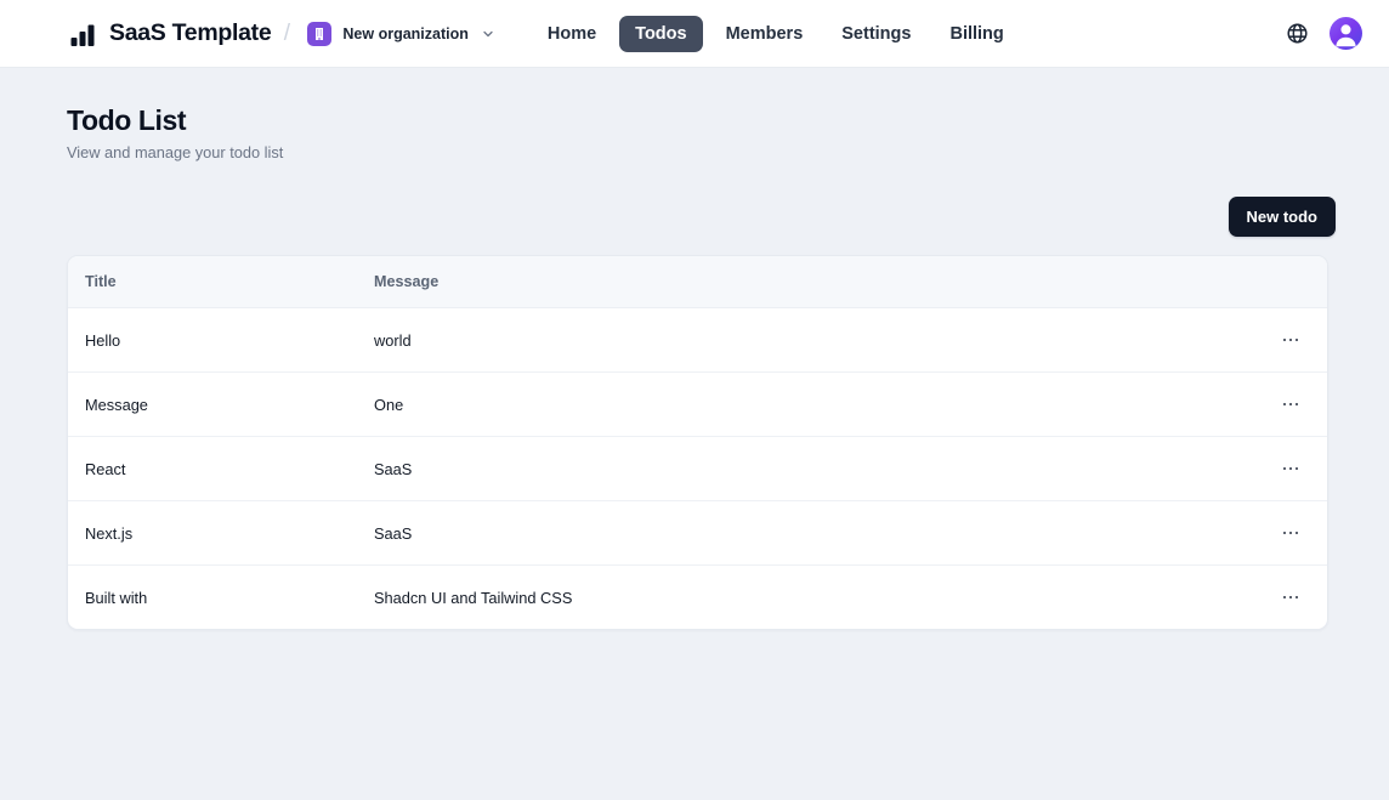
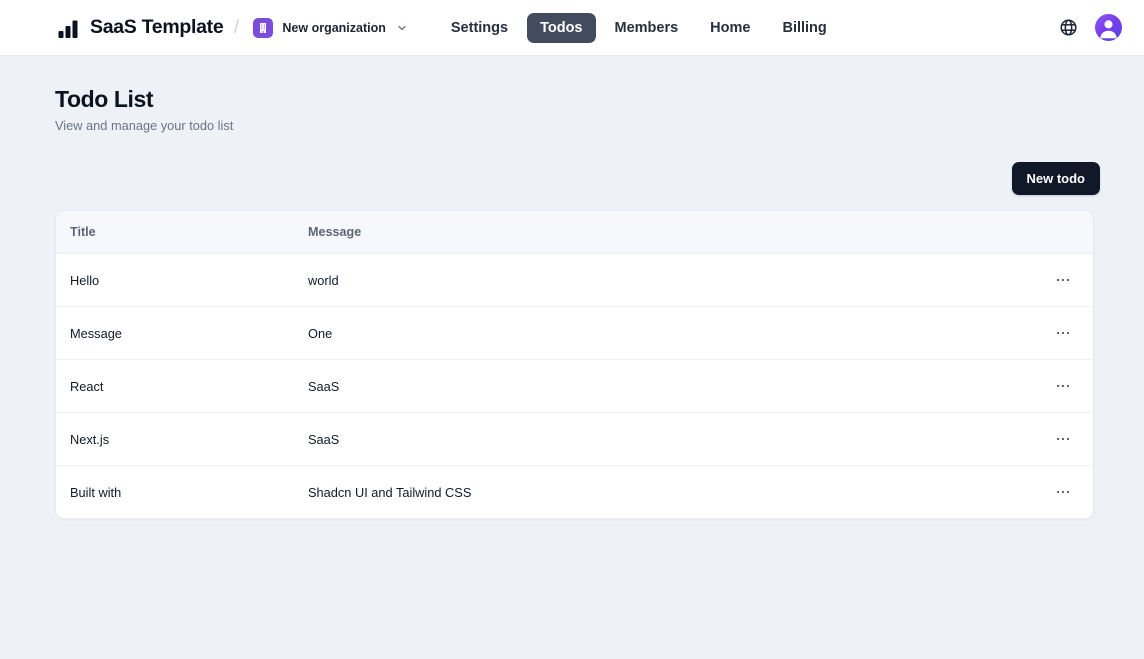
  SaaS Template
  /
  New organization
- Home
+ Settings
  Todos
  Members
- Settings
+ Home
  Billing
  Todo List
  View and manage your todo list
  New todo
  Title	Message
  Hello	world
  Message	One
  React	SaaS
  Next.js	SaaS
  Built with	Shadcn UI and Tailwind CSS
